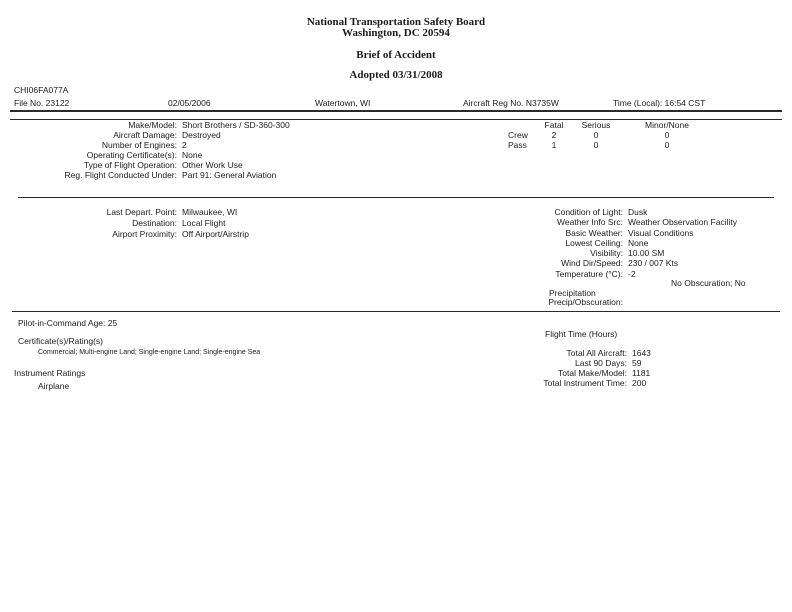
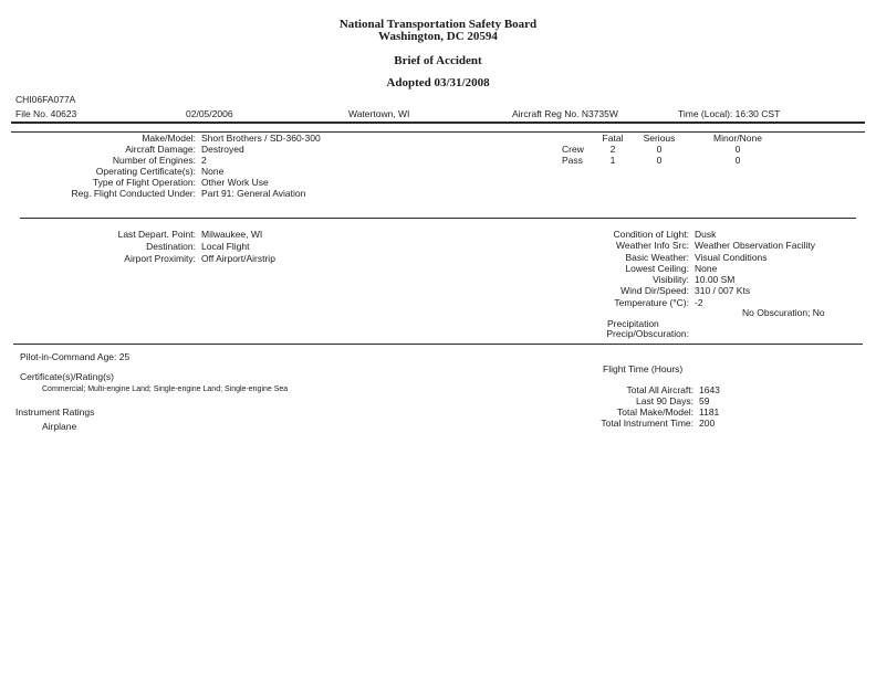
  National Transportation Safety Board
  Washington, DC 20594
  Brief of Accident
  Adopted 03/31/2008
  CHI06FA077A
- File No. 23122
+ File No. 40623
  02/05/2006
  Watertown, WI
  Aircraft Reg No. N3735W
- Time (Local): 16:54 CST
+ Time (Local): 16:30 CST
  Make/Model:
  Short Brothers / SD-360-300
  Aircraft Damage:
  Destroyed
  Number of Engines:
  2
  Operating Certificate(s):
  None
  Type of Flight Operation:
  Other Work Use
  Reg. Flight Conducted Under:
  Part 91: General Aviation
  Fatal
  Serious
  Minor/None
  Crew
  2
  0
  0
  Pass
  1
  0
  0
  Last Depart. Point:
  Milwaukee, WI
  Destination:
  Local Flight
  Airport Proximity:
  Off Airport/Airstrip
  Condition of Light:
  Dusk
  Weather Info Src:
  Weather Observation Facility
  Basic Weather:
  Visual Conditions
  Lowest Ceiling:
  None
  Visibility:
  10.00 SM
  Wind Dir/Speed:
- 230 / 007 Kts
+ 310 / 007 Kts
  Temperature (°C):
  -2
  No Obscuration; No
  Precipitation
  Precip/Obscuration:
  Pilot-in-Command Age: 25
  Certificate(s)/Rating(s)
  Instrument Ratings
  Airplane
  Flight Time (Hours)
  Total All Aircraft:
  1643
  Last 90 Days:
  59
  Total Make/Model:
  1181
  Total Instrument Time:
  200
